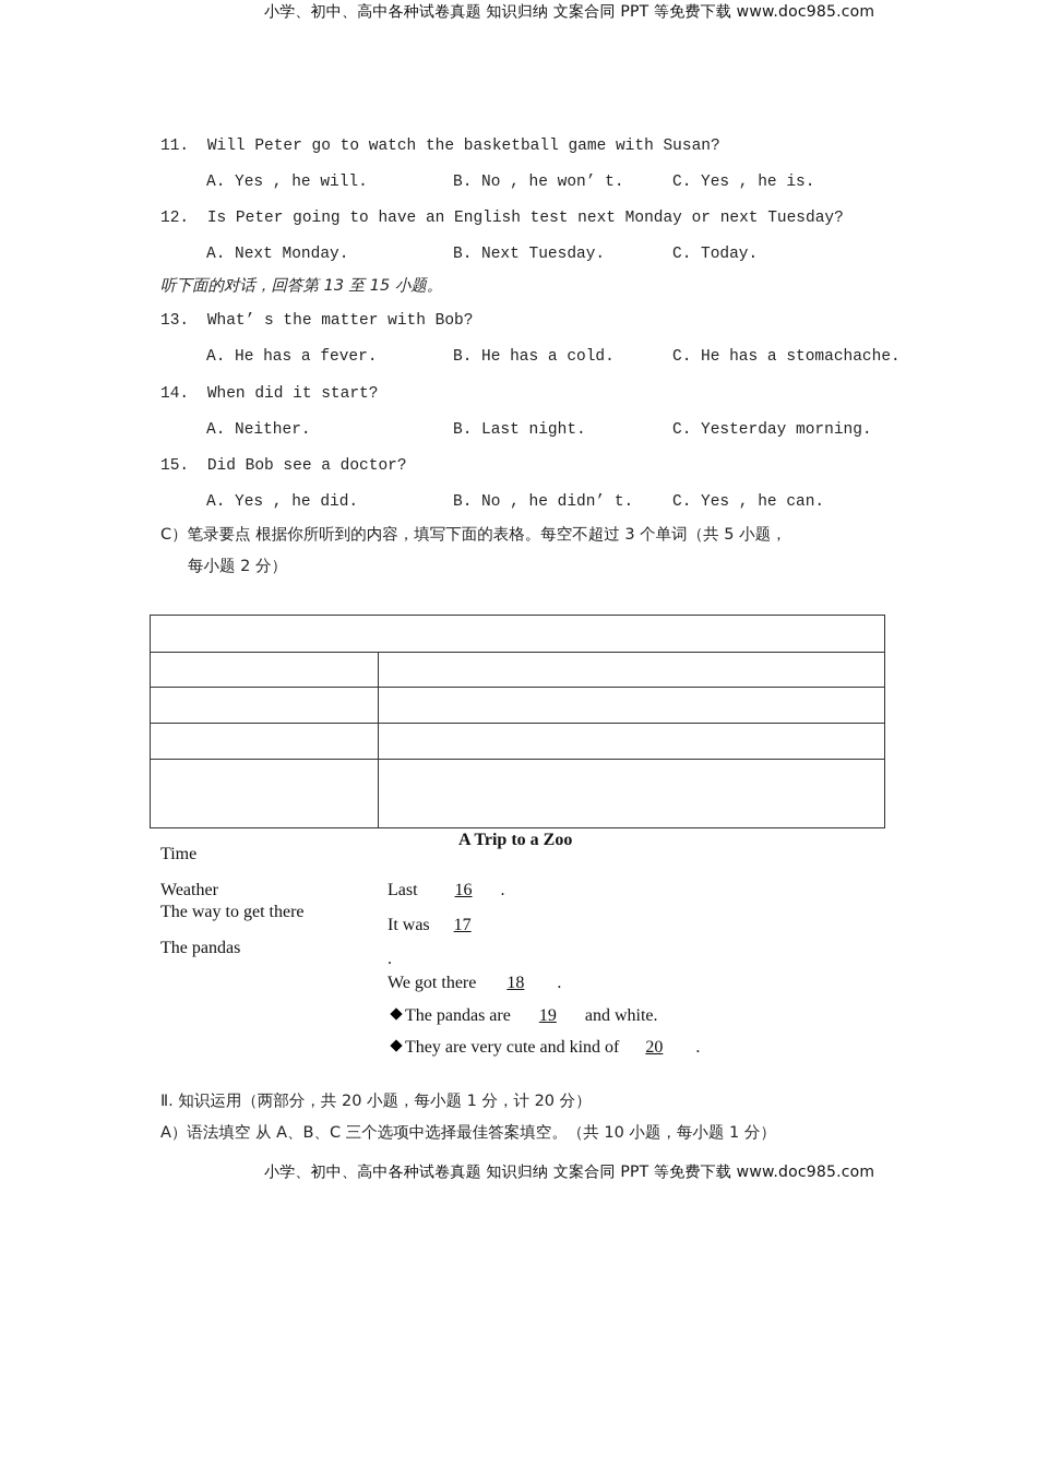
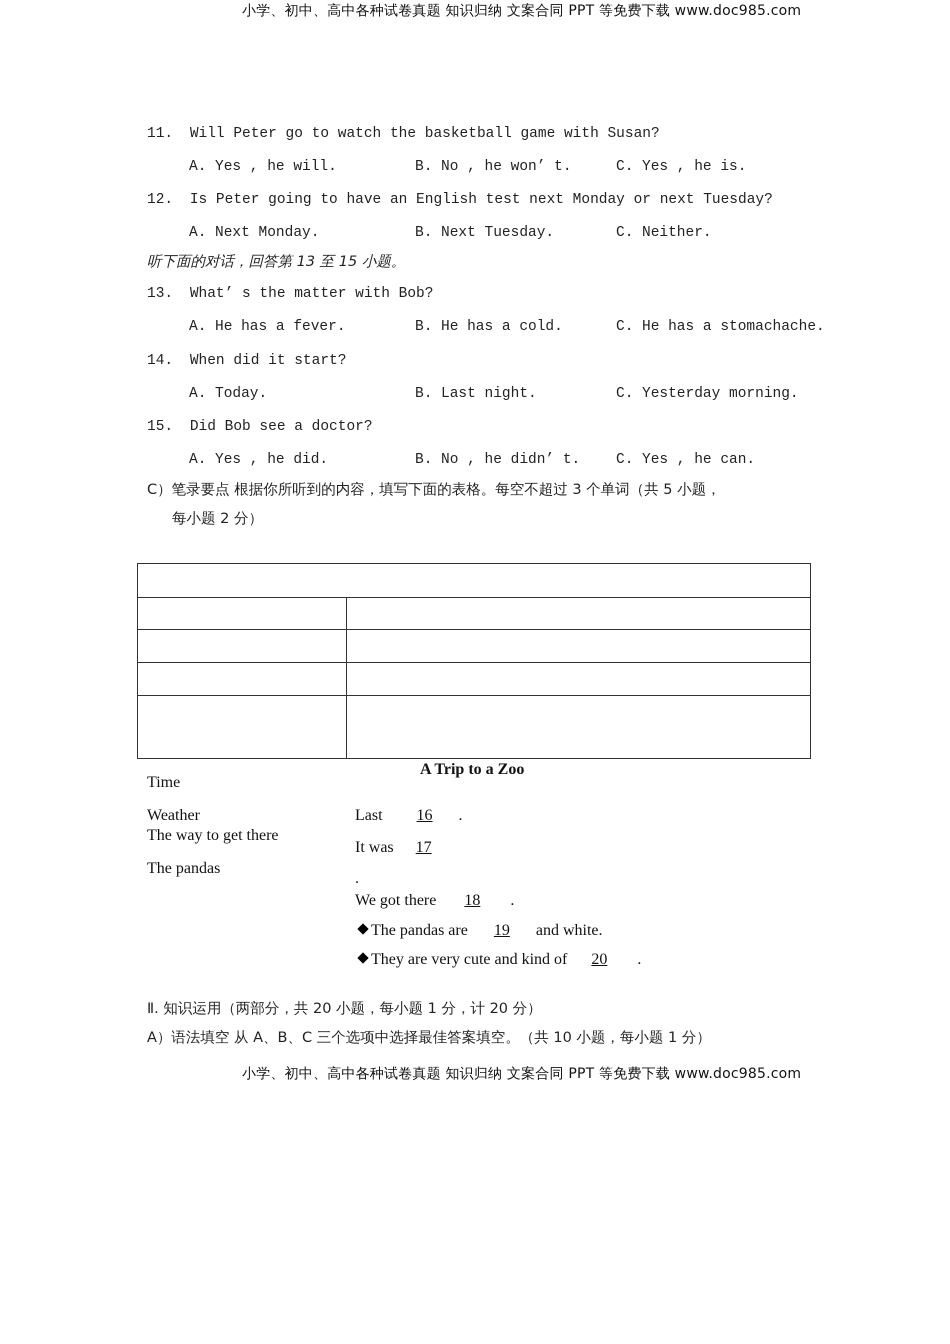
  小学、初中、高中各种试卷真题 知识归纳 文案合同 PPT 等免费下载 www.doc985.com
  11. Will Peter go to watch the basketball game with Susan?
  A. Yes , he will.
  B. No , he won’ t.
  C. Yes , he is.
  12. Is Peter going to have an English test next Monday or next Tuesday?
  A. Next Monday.
  B. Next Tuesday.
- C. Today.
+ C. Neither.
  听下面的对话，回答第 13 至 15 小题。
  13. What’ s the matter with Bob?
  A. He has a fever.
  B. He has a cold.
  C. He has a stomachache.
  14. When did it start?
- A. Neither.
+ A. Today.
  B. Last night.
  C. Yesterday morning.
  15. Did Bob see a doctor?
  A. Yes , he did.
  B. No , he didn’ t.
  C. Yes , he can.
  C）笔录要点 根据你所听到的内容，填写下面的表格。每空不超过 3 个单词（共 5 小题，
  每小题 2 分）
  A Trip to a Zoo
  Time
  Weather
  The way to get there
  The pandas
  Last 16 .
  It was 17
  .
  We got there 18 .
  The pandas are 19 and white.
  They are very cute and kind of 20 .
  Ⅱ. 知识运用（两部分，共 20 小题，每小题 1 分，计 20 分）
  A）语法填空 从 A、B、C 三个选项中选择最佳答案填空。（共 10 小题，每小题 1 分）
  小学、初中、高中各种试卷真题 知识归纳 文案合同 PPT 等免费下载 www.doc985.com
